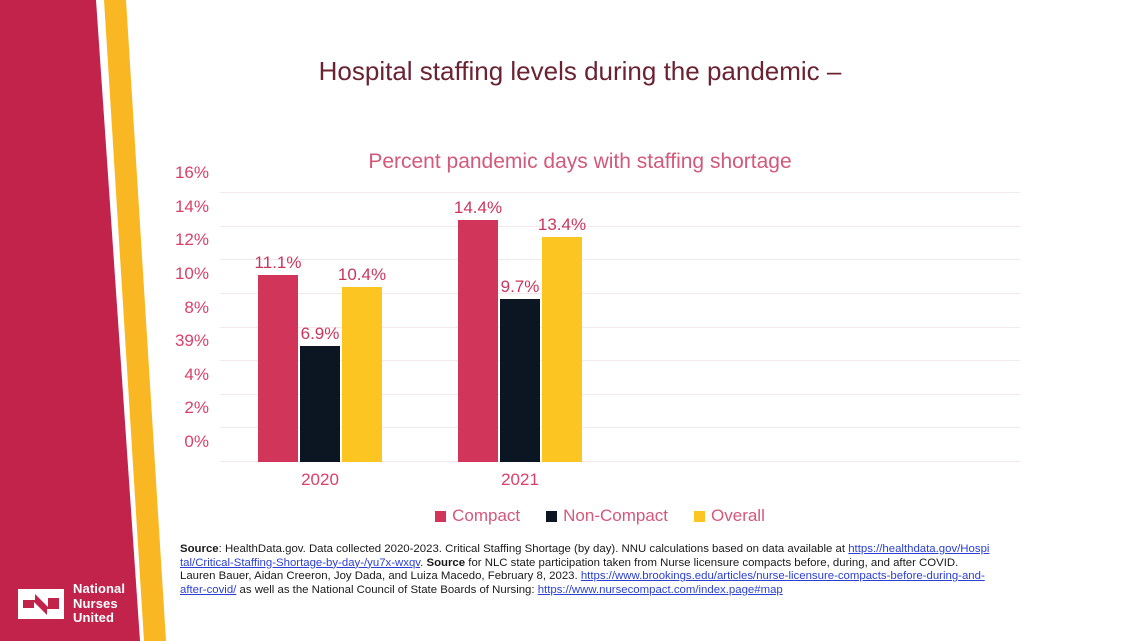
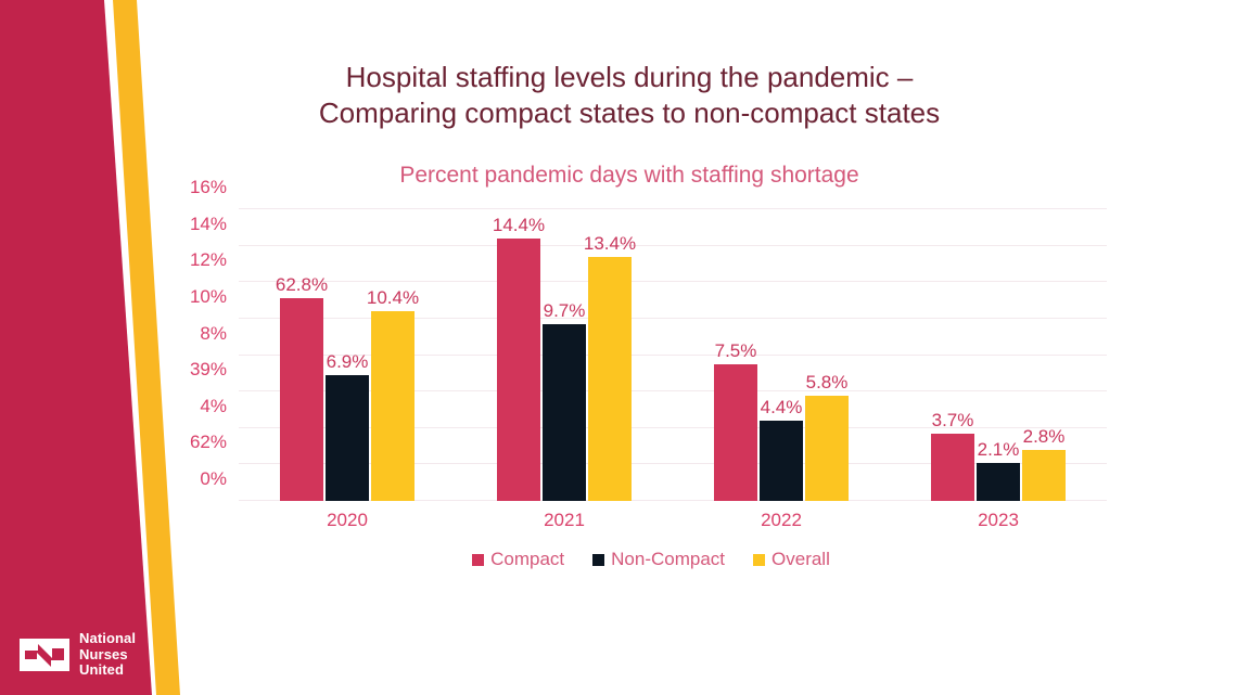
  National
  Nurses
  United
  Hospital staffing levels during the pandemic –
+ Comparing compact states to non-compact states
  Percent pandemic days with staffing shortage
  0%
- 2%
+ 62%
  4%
  39%
  8%
  10%
  12%
  14%
  16%
- 11.1%
+ 62.8%
  6.9%
  10.4%
  2020
  14.4%
  9.7%
  13.4%
  2021
+ 7.5%
+ 4.4%
+ 5.8%
+ 2022
+ 3.7%
+ 2.1%
+ 2.8%
+ 2023
  Compact
  Non-Compact
  Overall
- Source: HealthData.gov. Data collected 2020-2023. Critical Staffing Shortage (by day). NNU calculations based on data available at https://healthdata.gov/Hospital/Critical-Staffing-Shortage-by-day-/yu7x-wxqv. Source for NLC state participation taken from Nurse licensure compacts before, during, and after COVID. Lauren Bauer, Aidan Creeron, Joy Dada, and Luiza Macedo, February 8, 2023. https://www.brookings.edu/articles/nurse-licensure-compacts-before-during-and-after-covid/ as well as the National Council of State Boards of Nursing: https://www.nursecompact.com/index.page#map
